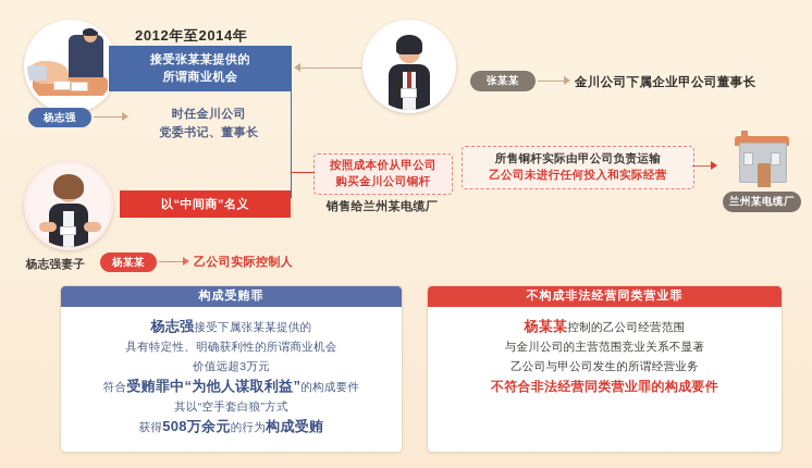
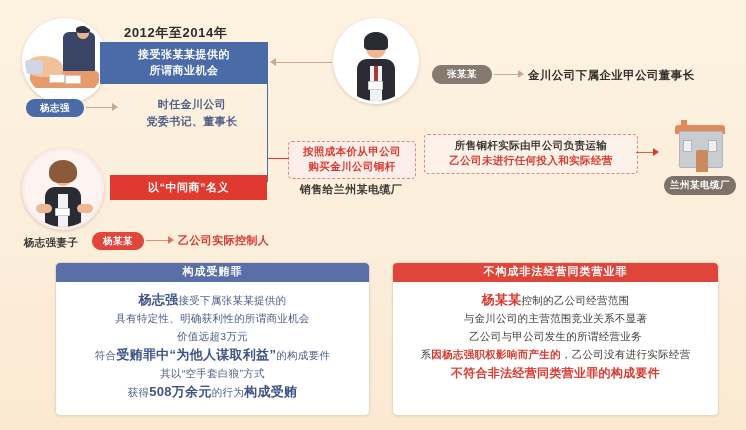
  2012年至2014年
  接受张某某提供的
  所谓商业机会
  杨志强
  时任金川公司
  党委书记、董事长
  以“中间商”名义
  杨志强妻子
  杨某某
  乙公司实际控制人
  张某某
  金川公司下属企业甲公司董事长
  按照成本价从甲公司
  购买金川公司铜杆
  销售给兰州某电缆厂
  所售铜杆实际由甲公司负责运输
  乙公司未进行任何投入和实际经营
  兰州某电缆厂
  构成受贿罪
  杨志强接受下属张某某提供的
  具有特定性、明确获利性的所谓商业机会
  价值远超3万元
  符合受贿罪中“为他人谋取利益”的构成要件
  其以“空手套白狼”方式
  获得508万余元的行为构成受贿
  不构成非法经营同类营业罪
  杨某某控制的乙公司经营范围
  与金川公司的主营范围竞业关系不显著
  乙公司与甲公司发生的所谓经营业务
+ 系因杨志强职权影响而产生的，乙公司没有进行实际经营
  不符合非法经营同类营业罪的构成要件
